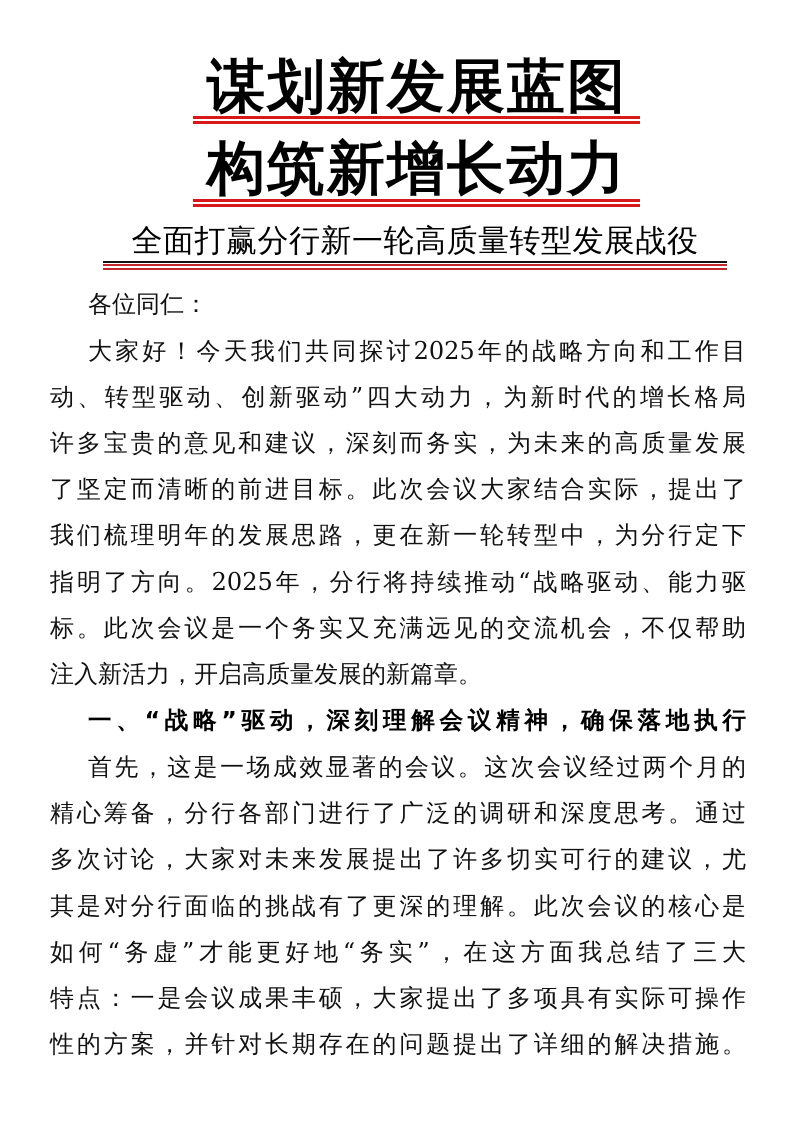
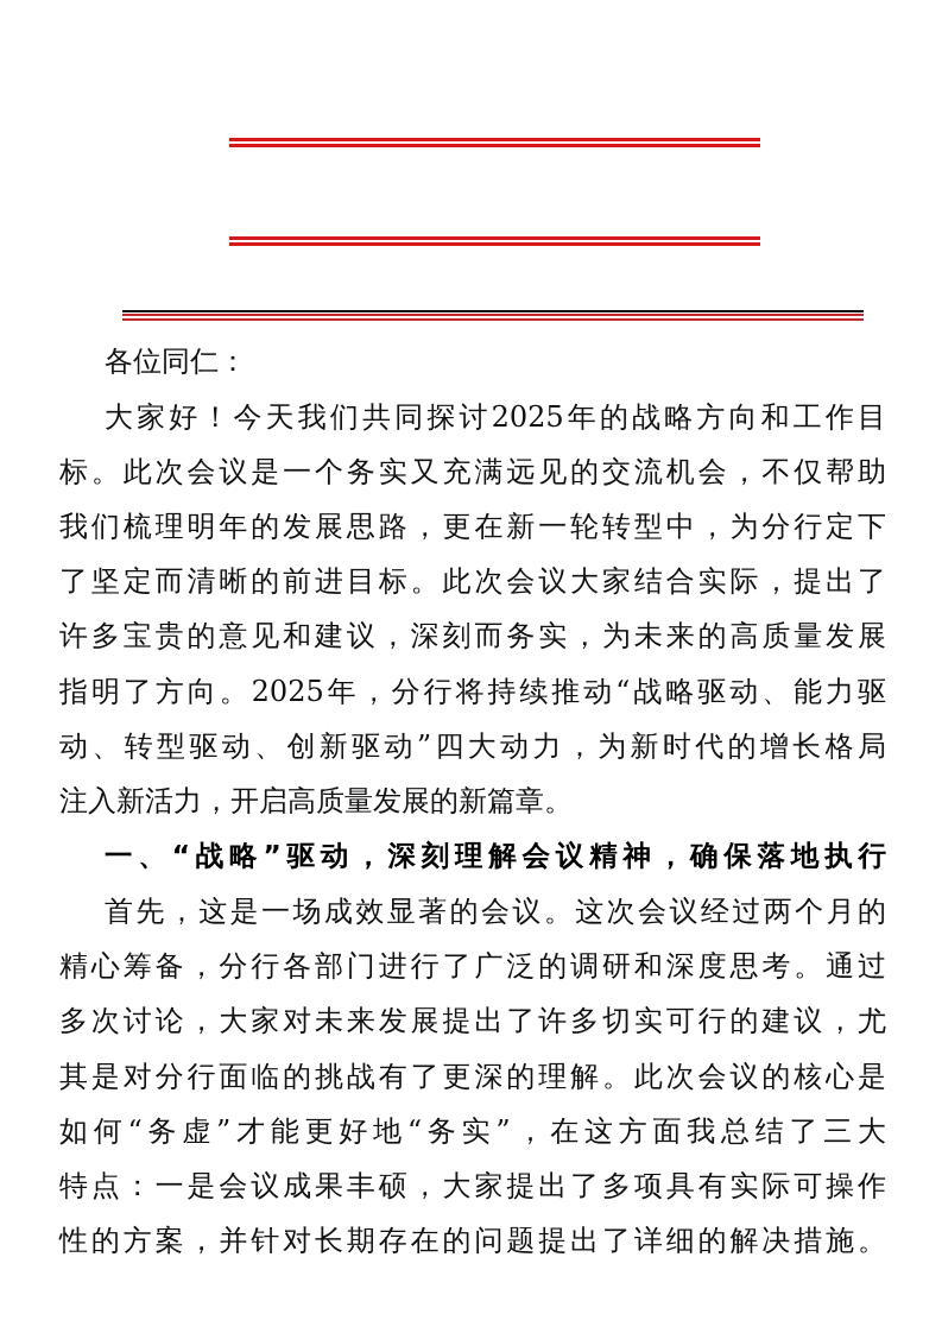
- 谋划新发展蓝图
- 构筑新增长动力
- 全面打赢分行新一轮高质量转型发展战役
  各位同仁：
  大家好！今天我们共同探讨2025年的战略方向和工作目
- 动、转型驱动、创新驱动”四大动力，为新时代的增长格局
+ 标。此次会议是一个务实又充满远见的交流机会，不仅帮助
- 许多宝贵的意见和建议，深刻而务实，为未来的高质量发展
+ 我们梳理明年的发展思路，更在新一轮转型中，为分行定下
  了坚定而清晰的前进目标。此次会议大家结合实际，提出了
- 我们梳理明年的发展思路，更在新一轮转型中，为分行定下
+ 许多宝贵的意见和建议，深刻而务实，为未来的高质量发展
  指明了方向。2025年，分行将持续推动“战略驱动、能力驱
- 标。此次会议是一个务实又充满远见的交流机会，不仅帮助
+ 动、转型驱动、创新驱动”四大动力，为新时代的增长格局
  注入新活力，开启高质量发展的新篇章。
  一、“战略”驱动，深刻理解会议精神，确保落地执行
  首先，这是一场成效显著的会议。这次会议经过两个月的
  精心筹备，分行各部门进行了广泛的调研和深度思考。通过
  多次讨论，大家对未来发展提出了许多切实可行的建议，尤
  其是对分行面临的挑战有了更深的理解。此次会议的核心是
  如何“务虚”才能更好地“务实”，在这方面我总结了三大
  特点：一是会议成果丰硕，大家提出了多项具有实际可操作
  性的方案，并针对长期存在的问题提出了详细的解决措施。
